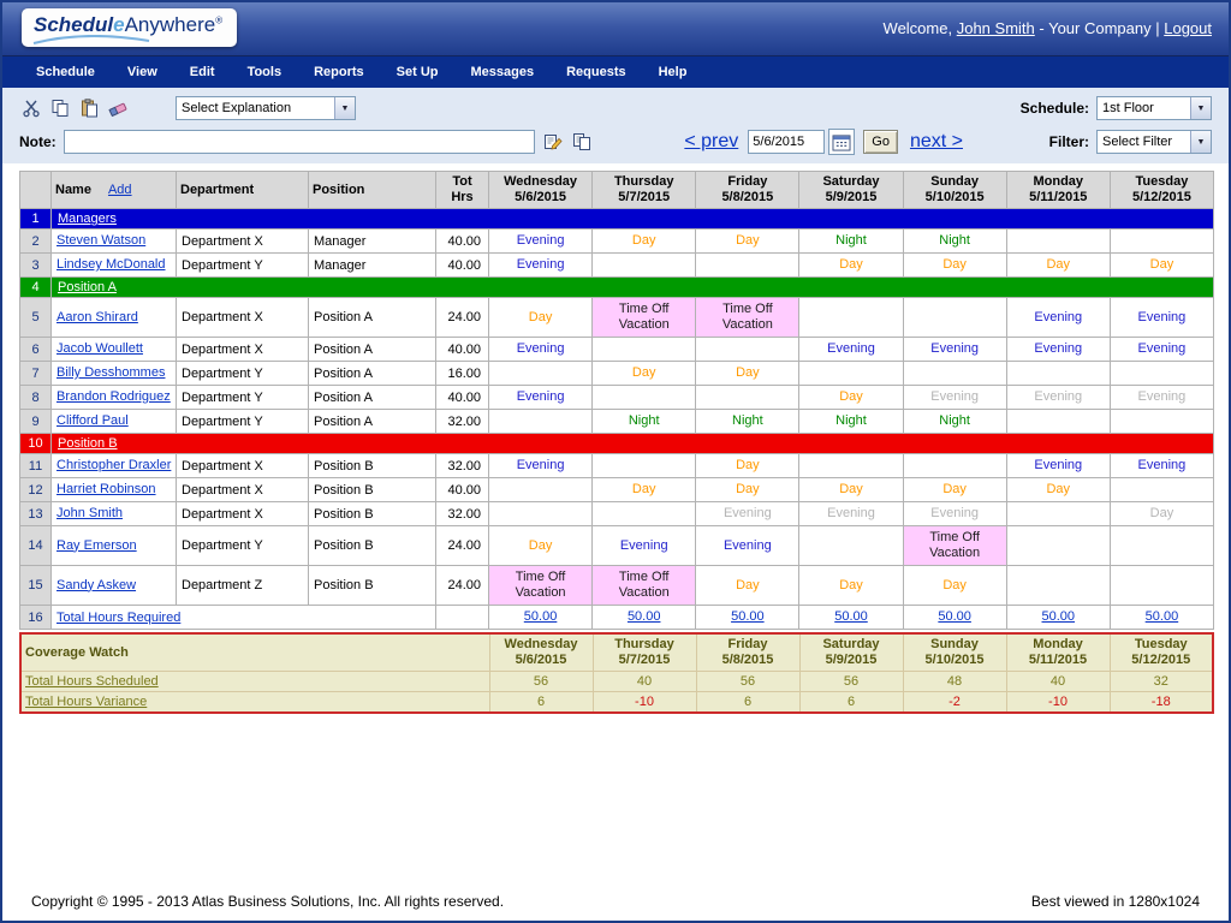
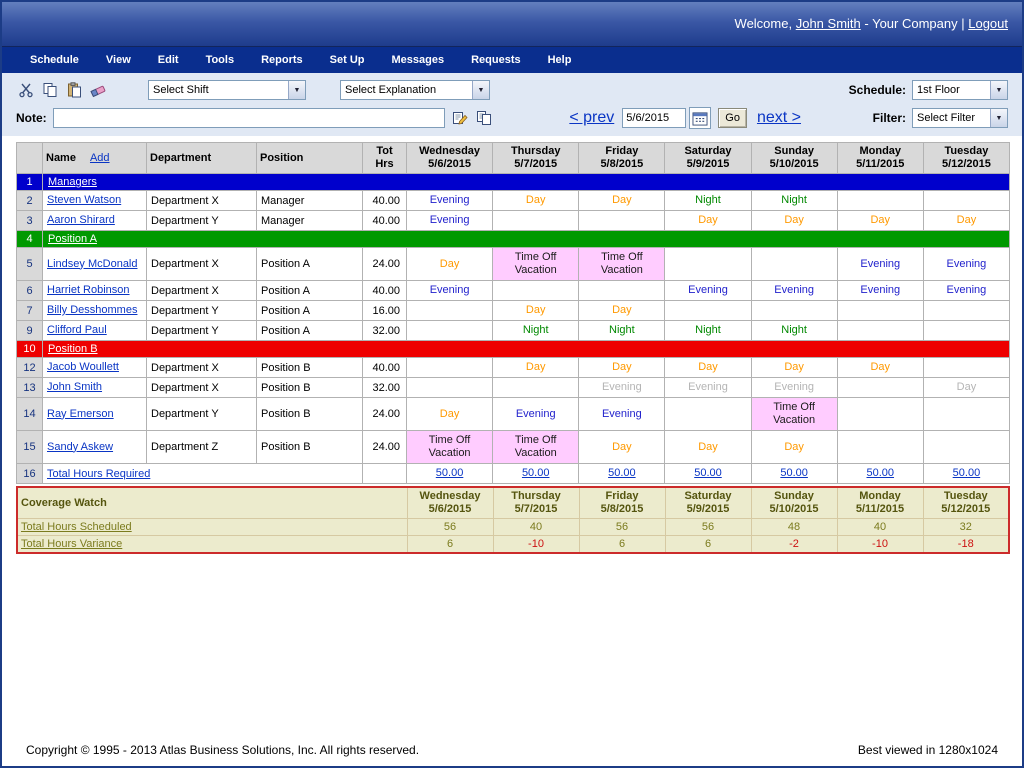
- ScheduleAnywhere®
  Welcome, John Smith - Your Company | Logout
  Schedule
  View
  Edit
  Tools
  Reports
  Set Up
  Messages
  Requests
  Help
+ Select Shift
  Select Explanation
  Schedule:
  1st Floor
  Note:
  < prev
  5/6/2015
  Go
  next >
  Filter:
  Select Filter
  	Name Add	Department	Position	Tot Hrs	Wednesday5/6/2015	Thursday5/7/2015	Friday5/8/2015	Saturday5/9/2015	Sunday5/10/2015	Monday5/11/2015	Tuesday5/12/2015
  1	Managers
  2	Steven Watson	Department X	Manager	40.00	Evening	Day	Day	Night	Night
- 3	Lindsey McDonald	Department Y	Manager	40.00	Evening			Day	Day	Day	Day
+ 3	Aaron Shirard	Department Y	Manager	40.00	Evening			Day	Day	Day	Day
  4	Position A
- 5	Aaron Shirard	Department X	Position A	24.00	Day	Time Off Vacation	Time Off Vacation			Evening	Evening
+ 5	Lindsey McDonald	Department X	Position A	24.00	Day	Time Off Vacation	Time Off Vacation			Evening	Evening
- 6	Jacob Woullett	Department X	Position A	40.00	Evening			Evening	Evening	Evening	Evening
+ 6	Harriet Robinson	Department X	Position A	40.00	Evening			Evening	Evening	Evening	Evening
  7	Billy Desshommes	Department Y	Position A	16.00		Day	Day
- 8	Brandon Rodriguez	Department Y	Position A	40.00	Evening			Day	Evening	Evening	Evening
  9	Clifford Paul	Department Y	Position A	32.00		Night	Night	Night	Night
  10	Position B
- 11	Christopher Draxler	Department X	Position B	32.00	Evening		Day			Evening	Evening
- 12	Harriet Robinson	Department X	Position B	40.00		Day	Day	Day	Day	Day
+ 12	Jacob Woullett	Department X	Position B	40.00		Day	Day	Day	Day	Day
  13	John Smith	Department X	Position B	32.00			Evening	Evening	Evening		Day
  14	Ray Emerson	Department Y	Position B	24.00	Day	Evening	Evening		Time Off Vacation
  15	Sandy Askew	Department Z	Position B	24.00	Time Off Vacation	Time Off Vacation	Day	Day	Day
  16	Total Hours Required		50.00	50.00	50.00	50.00	50.00	50.00	50.00
  Coverage Watch	Wednesday5/6/2015	Thursday5/7/2015	Friday5/8/2015	Saturday5/9/2015	Sunday5/10/2015	Monday5/11/2015	Tuesday5/12/2015
  Total Hours Scheduled	56	40	56	56	48	40	32
  Total Hours Variance	6	-10	6	6	-2	-10	-18
  Copyright © 1995 - 2013 Atlas Business Solutions, Inc. All rights reserved.
  Best viewed in 1280x1024
